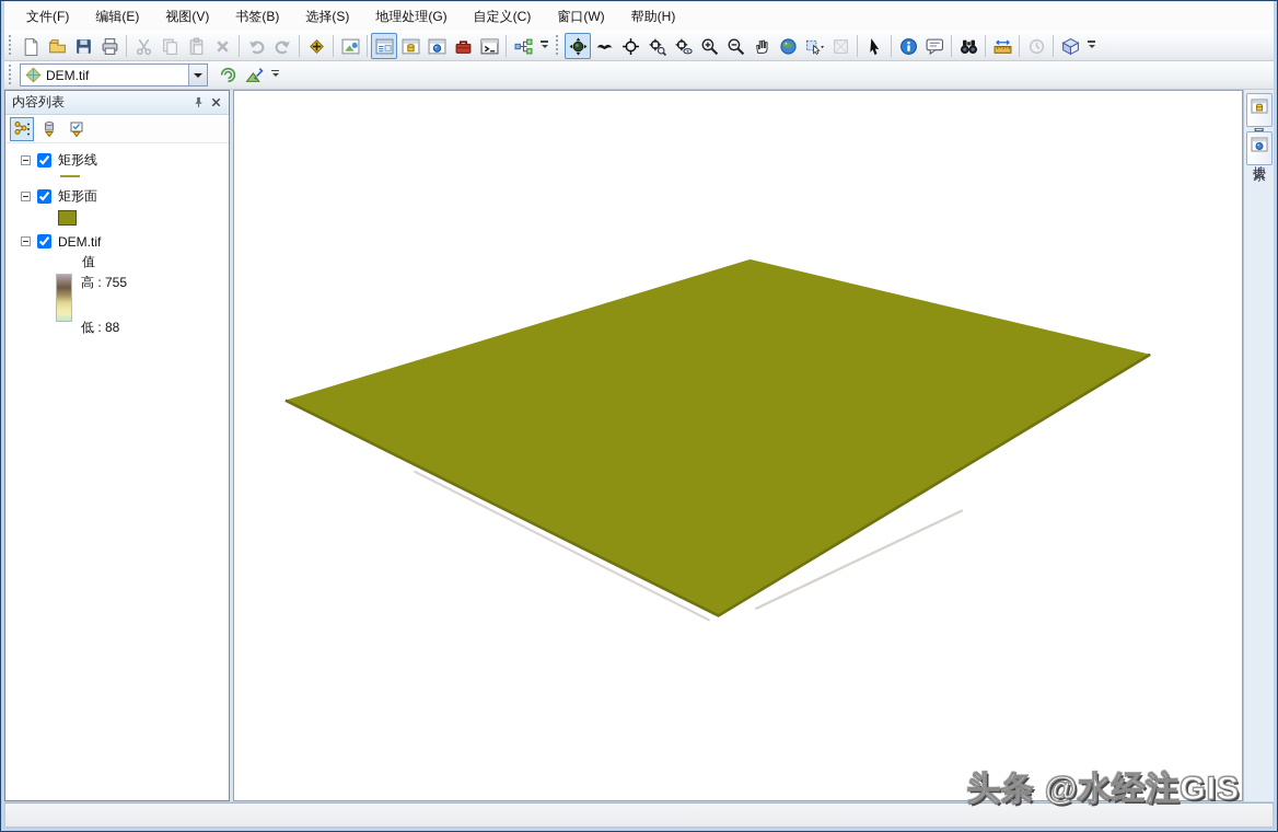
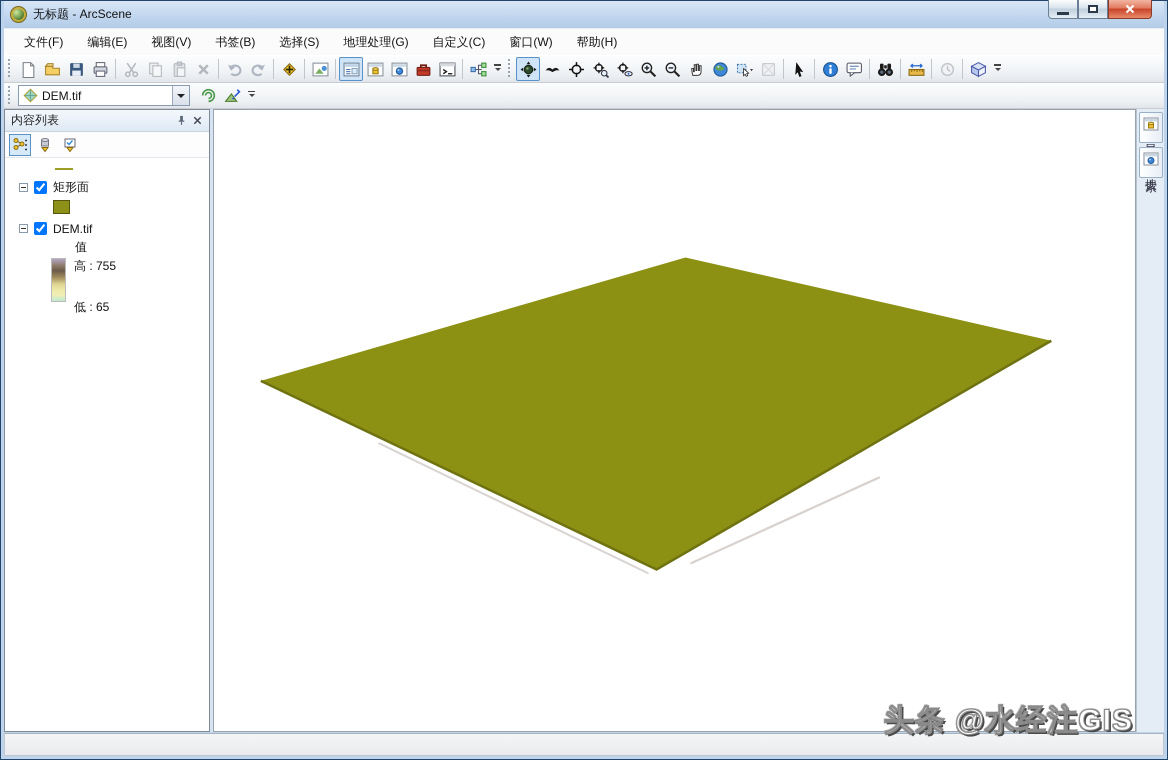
+ 无标题 - ArcScene
  文件(F)
  编辑(E)
  视图(V)
  书签(B)
  选择(S)
  地理处理(G)
  自定义(C)
  窗口(W)
  帮助(H)
  DEM.tif
  内容列表
- 矩形线
  矩形面
  DEM.tif
  值
  高 : 755
- 低 : 88
+ 低 : 65
  头条 @水经注GIS
